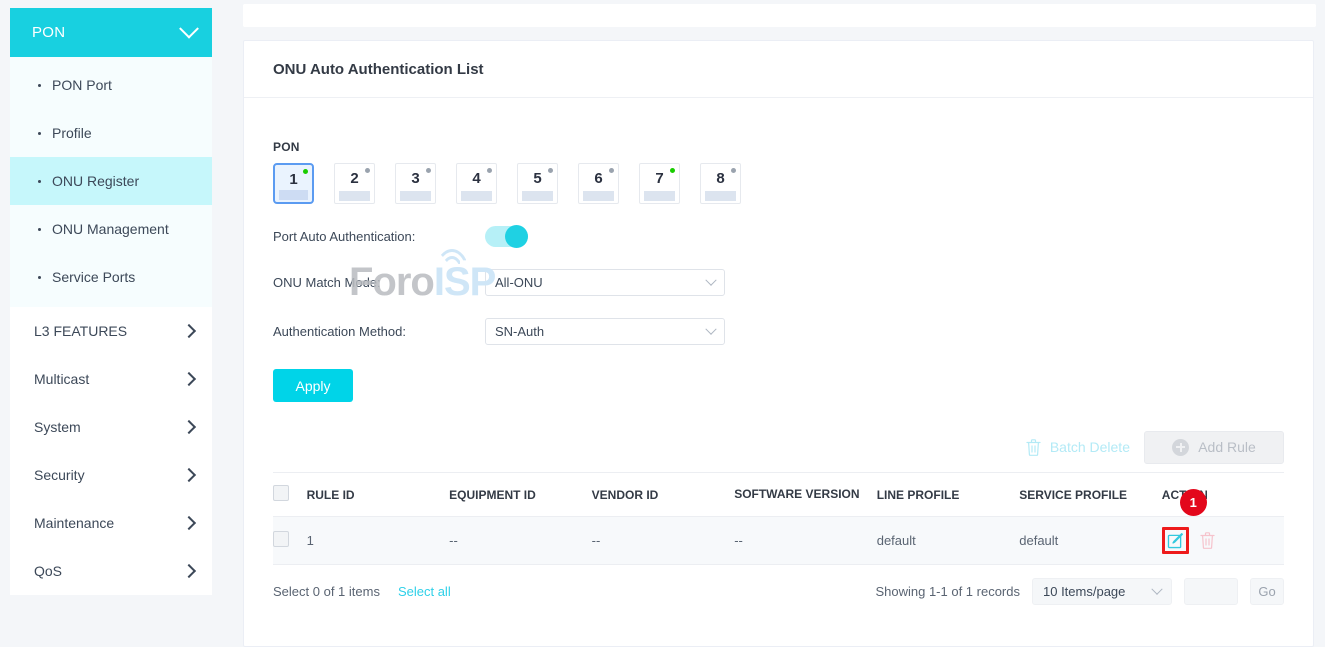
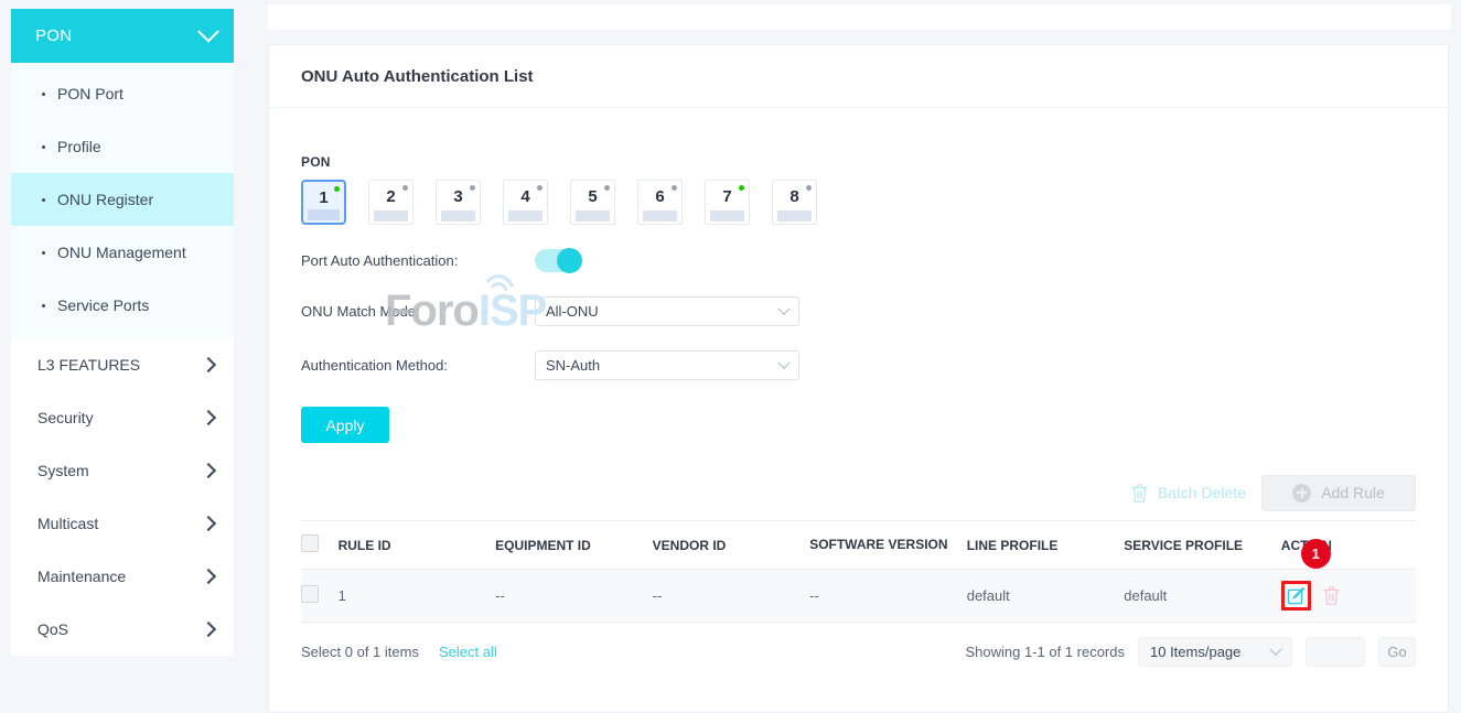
  PON
  PON Port
  Profile
  ONU Register
  ONU Management
  Service Ports
  L3 FEATURES
- Multicast
+ Security
  System
- Security
+ Multicast
  Maintenance
  QoS
  ONU Auto Authentication List
  PON
  1
  2
  3
  4
  5
  6
  7
  8
  Port Auto Authentication:
  ONU Match Mode:
  All-ONU
  Authentication Method:
  SN-Auth
  Apply
  Batch Delete
  Add Rule
  	RULE ID	EQUIPMENT ID	VENDOR ID	SOFTWARE VERSION	LINE PROFILE	SERVICE PROFILE	AC
  	1	--	--	--	default	default	1
  Select 0 of 1 items
  Select all
  Showing 1-1 of 1 records
  10 Items/page
  Go
  ForoISP
